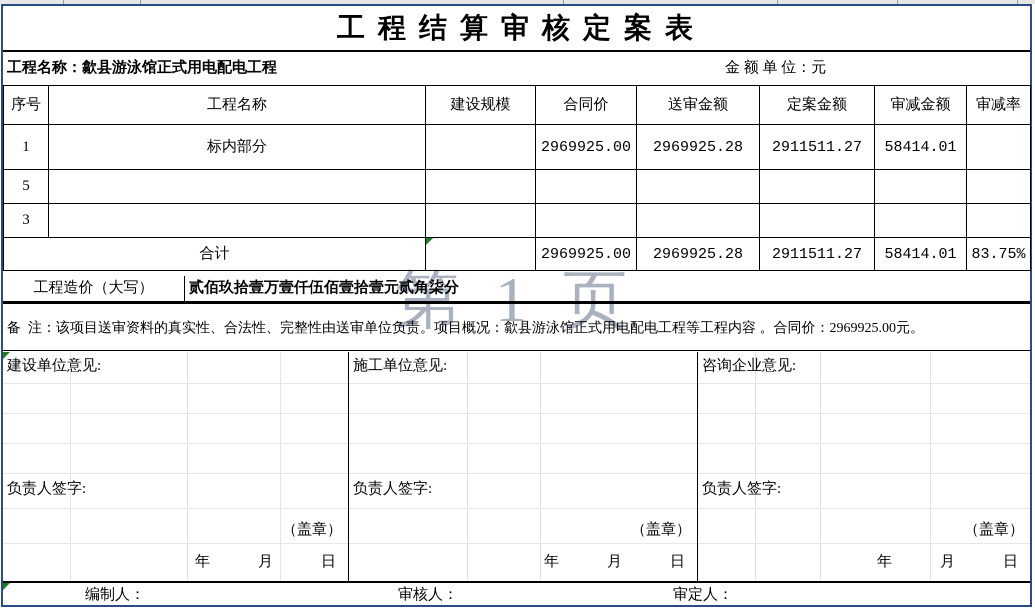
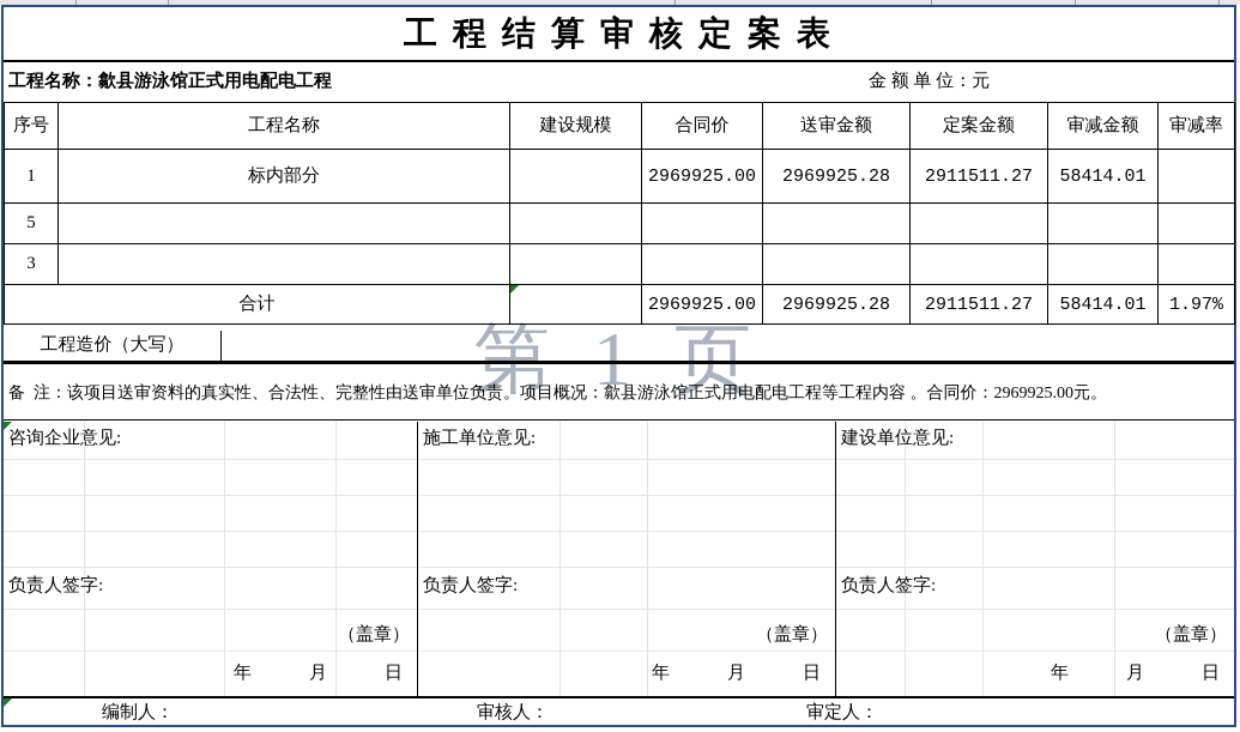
  第 1 页
  工 程 结 算 审 核 定 案 表
  工程名称：歙县游泳馆正式用电配电工程
  金 额 单 位：元
  序号	工程名称	建设规模	合同价	送审金额	定案金额	审减金额	审减率
  1	标内部分		2969925.00	2969925.28	2911511.27	58414.01
  5
  3
- 合计		2969925.00	2969925.28	2911511.27	58414.01	83.75%
+ 合计		2969925.00	2969925.28	2911511.27	58414.01	1.97%
  工程造价（大写）
- 贰佰玖拾壹万壹仟伍佰壹拾壹元贰角柒分
  备 注：该项目送审资料的真实性、合法性、完整性由送审单位负责。项目概况：歙县游泳馆正式用电配电工程等工程内容 。合同价：2969925.00元。
- 建设单位意见:
+ 咨询企业意见:
  负责人签字:
  （盖章）
  年 月 日
  施工单位意见:
  负责人签字:
  （盖章）
  年 月 日
- 咨询企业意见:
+ 建设单位意见:
  负责人签字:
  （盖章）
  年 月 日
  编制人：
  审核人：
  审定人：
